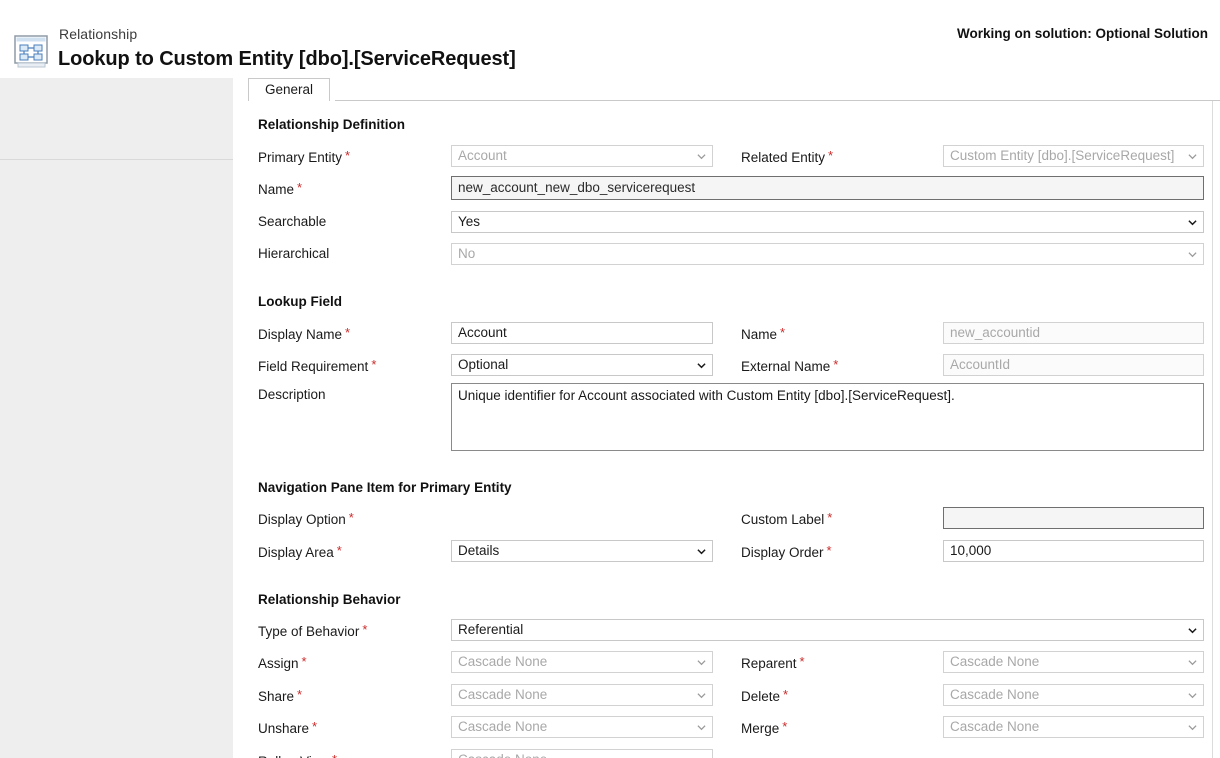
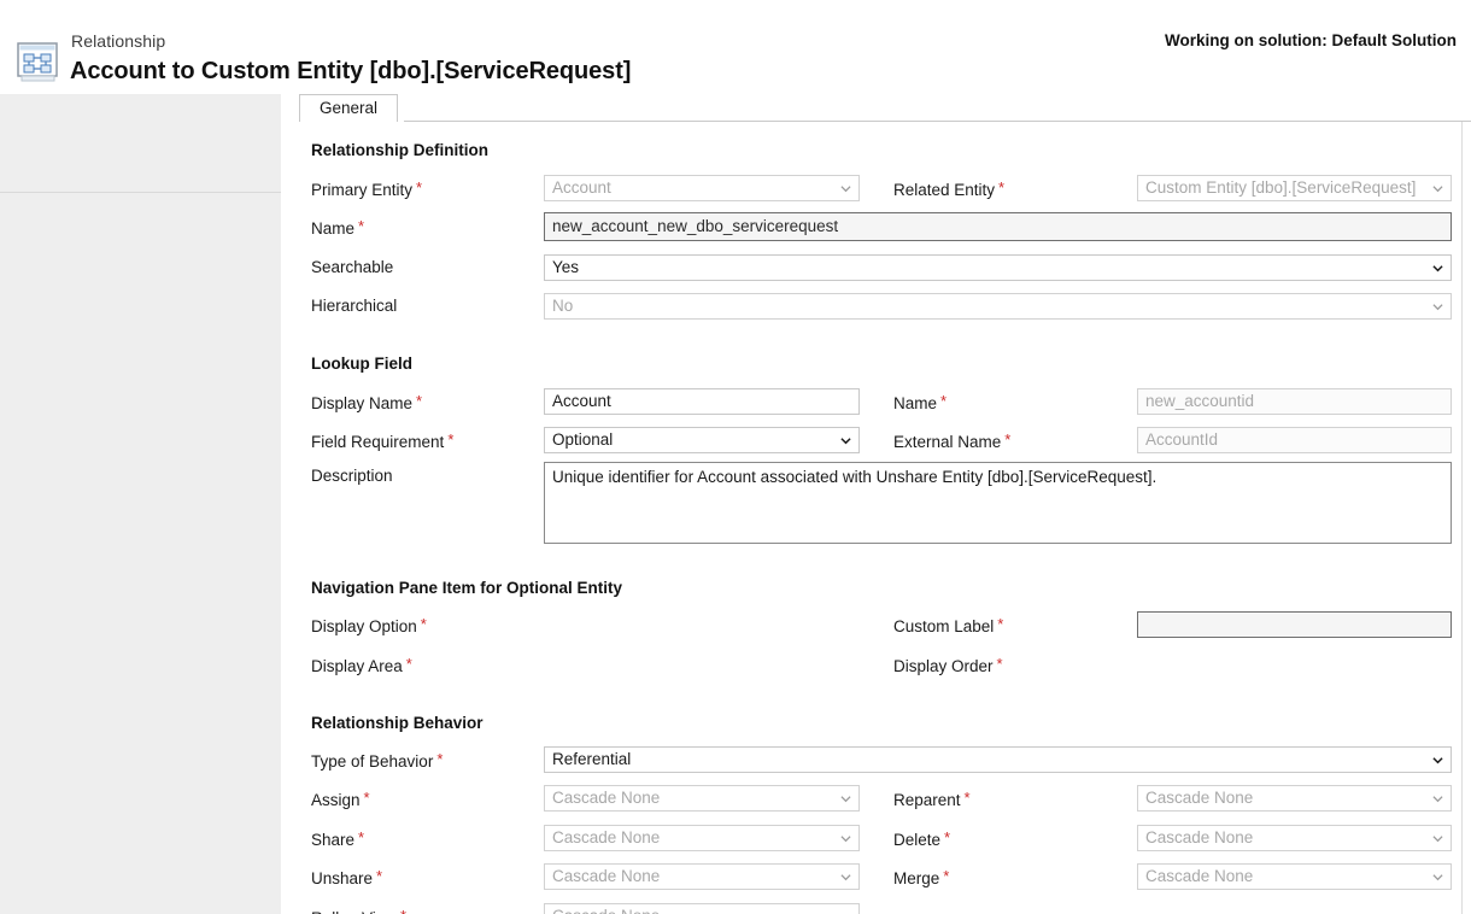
  Relationship
- Lookup to Custom Entity [dbo].[ServiceRequest]
+ Account to Custom Entity [dbo].[ServiceRequest]
- Working on solution: Optional Solution
+ Working on solution: Default Solution
  General
  Relationship Definition
  Primary Entity *
  Account
  Related Entity *
  Custom Entity [dbo].[ServiceRequest]
  Name *
  new_account_new_dbo_servicerequest
  Searchable
  Yes
  Hierarchical
  No
  Lookup Field
  Display Name *
  Account
  Name *
  new_accountid
  Field Requirement *
  Optional
  External Name *
  AccountId
  Description
- Unique identifier for Account associated with Custom Entity [dbo].[ServiceRequest].
+ Unique identifier for Account associated with Unshare Entity [dbo].[ServiceRequest].
- Navigation Pane Item for Primary Entity
+ Navigation Pane Item for Optional Entity
  Display Option *
  Custom Label *
  Display Area *
- Details
  Display Order *
- 10,000
  Relationship Behavior
  Type of Behavior *
  Referential
  Assign *
  Cascade None
  Reparent *
  Cascade None
  Share *
  Cascade None
  Delete *
  Cascade None
  Unshare *
  Cascade None
  Merge *
  Cascade None
